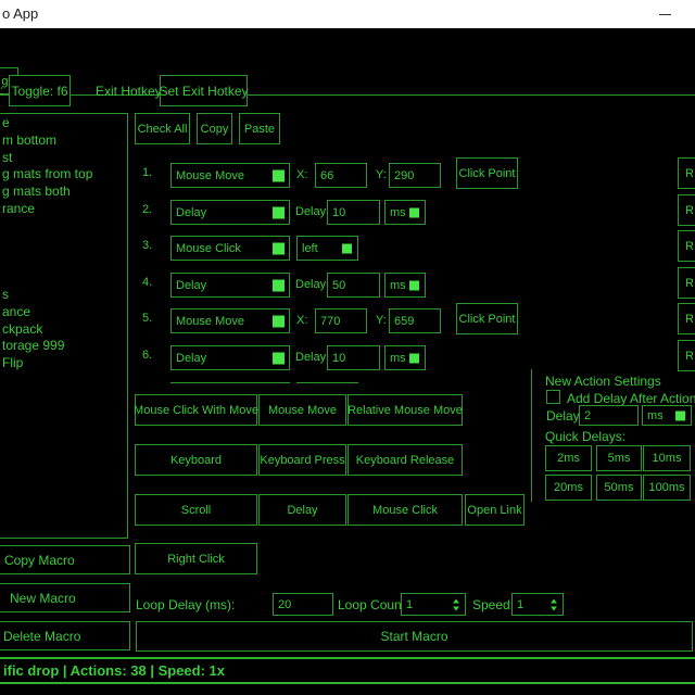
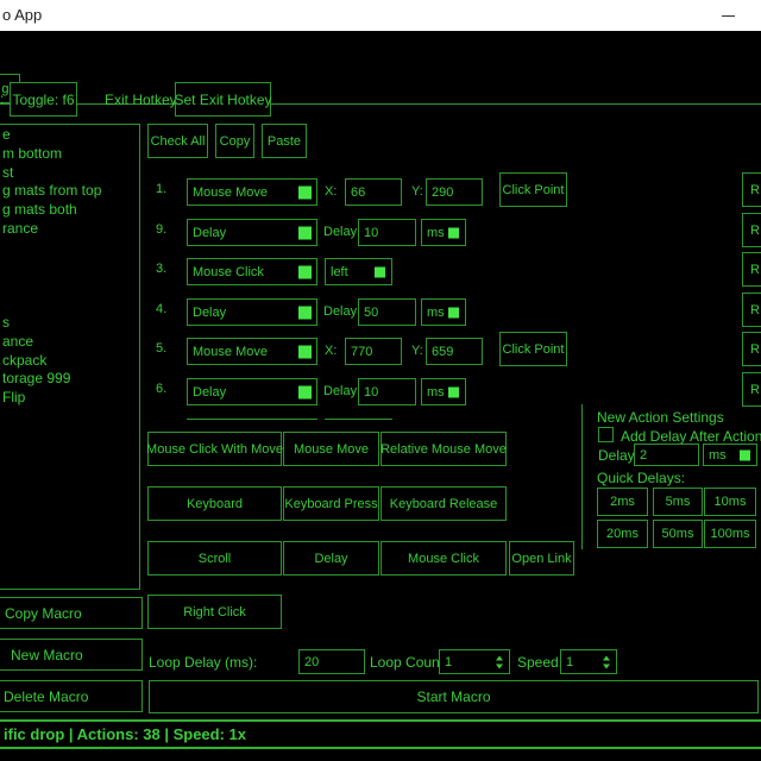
  o App
  :
  Toggle: f6
  Exit Hotkey
  Set Exit Hotkey
  e
  m bottom
  st
  g mats from top
  g mats both
  rance
  s
  ance
  ckpack
  torage 999
  Flip
  Check All
  Copy
  Paste
  1.
  Mouse Move
  X:
  66
  Y:
  290
  Click Point
  R
- 2.
+ 9.
  Delay
  Delay
  10
  ms
  R
  3.
  Mouse Click
  left
  R
  4.
  Delay
  Delay
  50
  ms
  R
  5.
  Mouse Move
  X:
  770
  Y:
  659
  Click Point
  R
  6.
  Delay
  Delay
  10
  ms
  R
  New Action Settings
  Add Delay After Action
  Delay
  2
  ms
  Quick Delays:
  2ms
  5ms
  10ms
  20ms
  50ms
  100ms
  Mouse Click With Move
  Mouse Move
  Relative Mouse Move
  Keyboard
  Keyboard Press
  Keyboard Release
  Scroll
  Delay
  Mouse Click
  Open Link
  Right Click
  Copy Macro
  New Macro
  Delete Macro
  Loop Delay (ms):
  20
  Loop Coun
  1
  Speed
  1
  Start Macro
  ific drop | Actions: 38 | Speed: 1x
